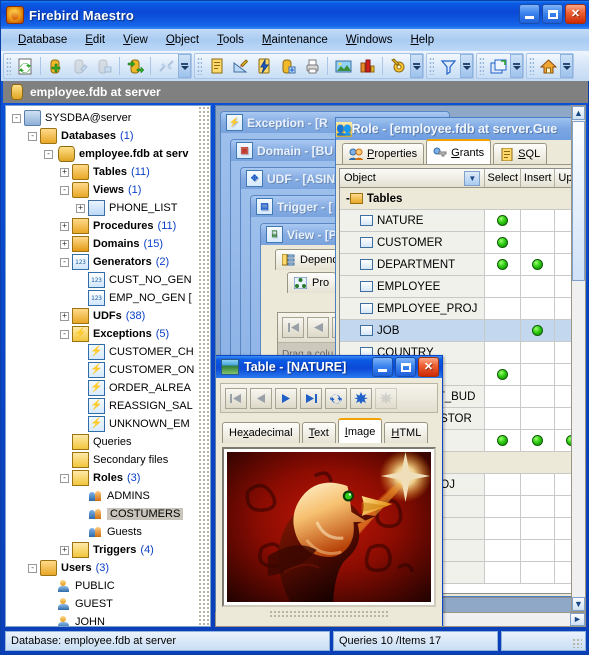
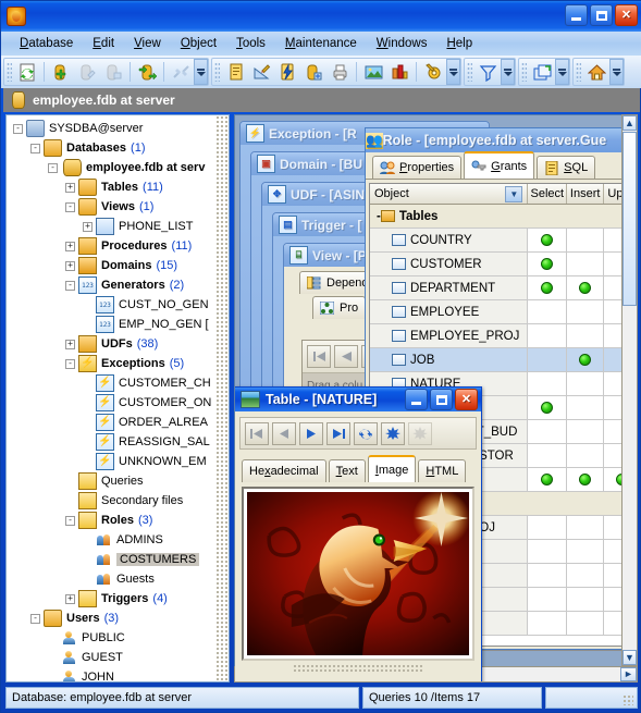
- Firebird Maestro
  ✕
  Database
  Edit
  View
  Object
  Tools
  Maintenance
  Windows
  Help
  employee.fdb at server
  -
  SYSDBA@server
  -
  Databases
  (1)
  -
  employee.fdb at serv
  +
  Tables
  (11)
  -
  Views
  (1)
  +
  PHONE_LIST
  +
  Procedures
  (11)
  +
  Domains
  (15)
  -
  Generators
  (2)
  CUST_NO_GEN
  EMP_NO_GEN [
  +
  UDFs
  (38)
  -
  ⚡
  Exceptions
  (5)
  ⚡
  CUSTOMER_CH
  ⚡
  CUSTOMER_ON
  ⚡
  ORDER_ALREA
  ⚡
  REASSIGN_SAL
  ⚡
  UNKNOWN_EM
  Queries
  Secondary files
  -
  Roles
  (3)
  ADMINS
  COSTUMERS
  Guests
  +
  Triggers
  (4)
  -
  Users
  (3)
  PUBLIC
  GUEST
  JOHN
  ⚡
  Exception - [R
  ▣
  Domain - [BU
  ✥
  UDF - [ASIN
  ▤
  Trigger - [
  ⌸
  View - [P
  Depen
  Pro
  👥
  Role - [employee.fdb at server.Gue
  Properties
  Grants
  SQL
  Object
  ▼
  Select
  Insert
  -
  Tables
- NATURE
+ COUNTRY
  CUSTOMER
  DEPARTMENT
  EMPLOYEE
  EMPLOYEE_PROJ
  JOB
- COUNTRY
+ NATURE
  Table - [NATURE]
  ✕
  Hexadecimal
  Text
  Image
  HTML
  ►
  ▲
  ▼
  Database: employee.fdb at server
  Queries 10 /Items 17
